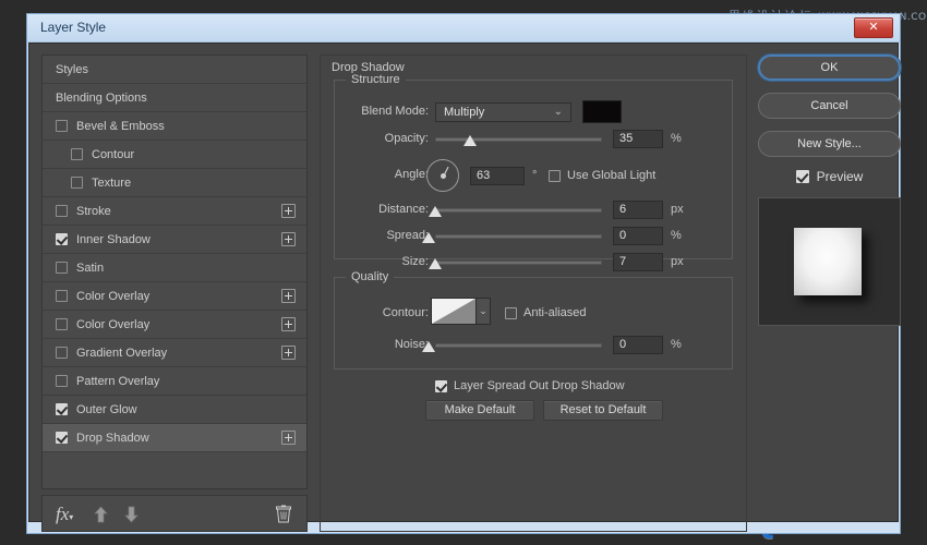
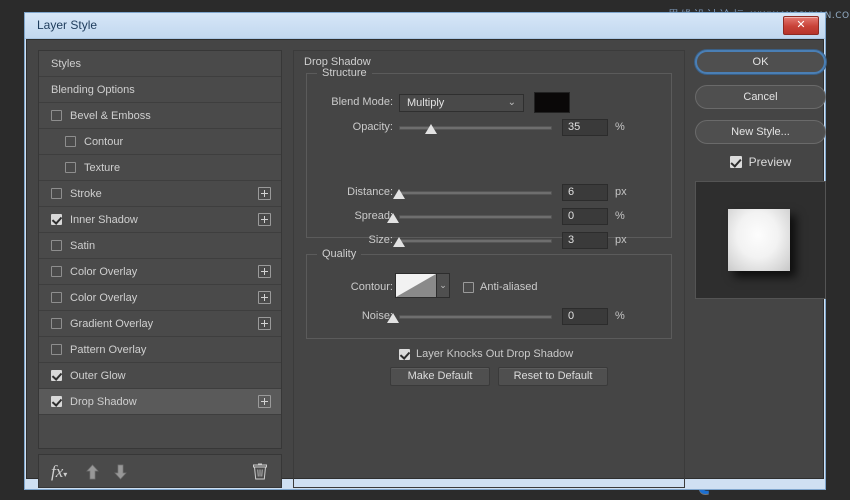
  Layer Style
  ✕
  Styles
  Blending Options
  Bevel & Emboss
  Contour
  Texture
  Stroke
  Inner Shadow
  Satin
  Color Overlay
  Color Overlay
  Gradient Overlay
  Pattern Overlay
  Outer Glow
  Drop Shadow
  fx▾
  Drop Shadow
  Structure
  Blend Mode:
  Multiply
  ⌄
  Opacity:
  35
  %
- Angle:
- 63
- °
- Use Global Light
  Distance:
  6
  px
  Spread:
  0
  %
  Size:
- 7
+ 3
  px
  Quality
  Contour:
  ⌄
  Anti-aliased
  Noise:
  0
  %
- Layer Spread Out Drop Shadow
+ Layer Knocks Out Drop Shadow
  Make Default
  Reset to Default
  OK
  Cancel
  New Style...
  Preview
